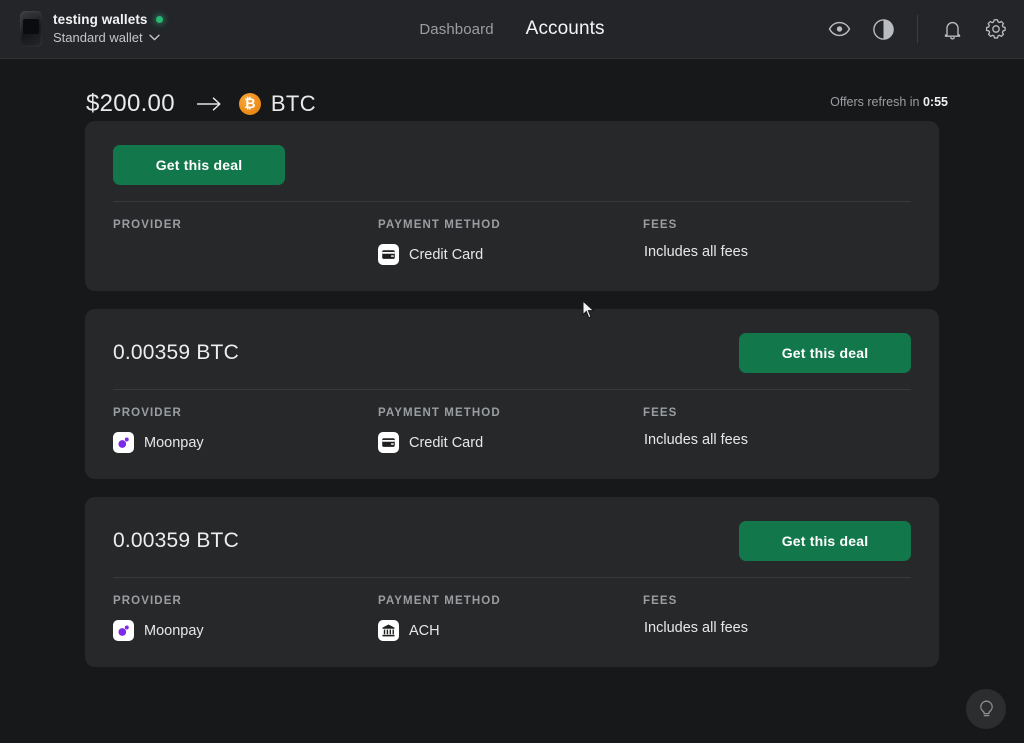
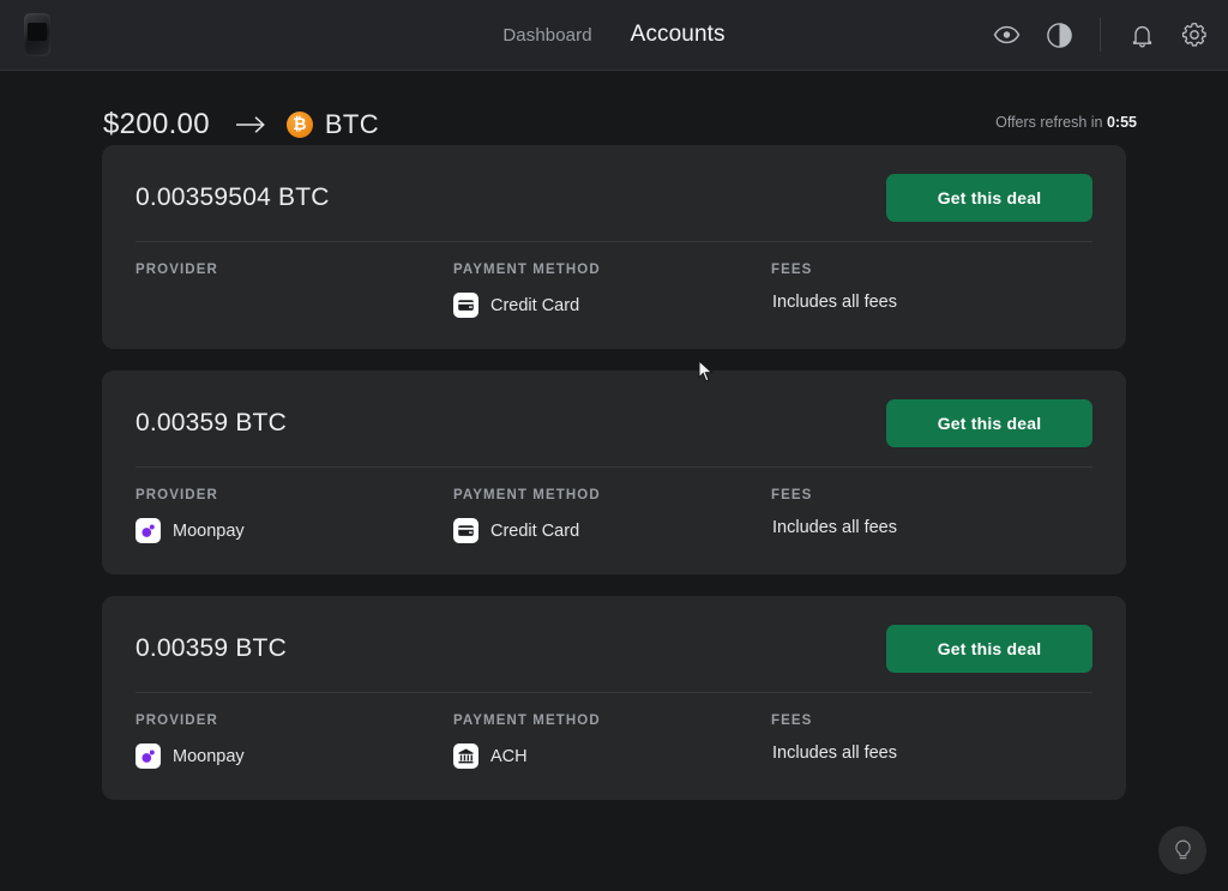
- testing wallets
- Standard wallet
  Dashboard
  Accounts
  $200.00
  ₿
  BTC
  Offers refresh in 0:55
+ 0.00359504 BTC
  Get this deal
  PROVIDER
  PAYMENT METHOD
  Credit Card
  FEES
  Includes all fees
  0.00359 BTC
  Get this deal
  PROVIDER
  Moonpay
  PAYMENT METHOD
  Credit Card
  FEES
  Includes all fees
  0.00359 BTC
  Get this deal
  PROVIDER
  Moonpay
  PAYMENT METHOD
  ACH
  FEES
  Includes all fees
